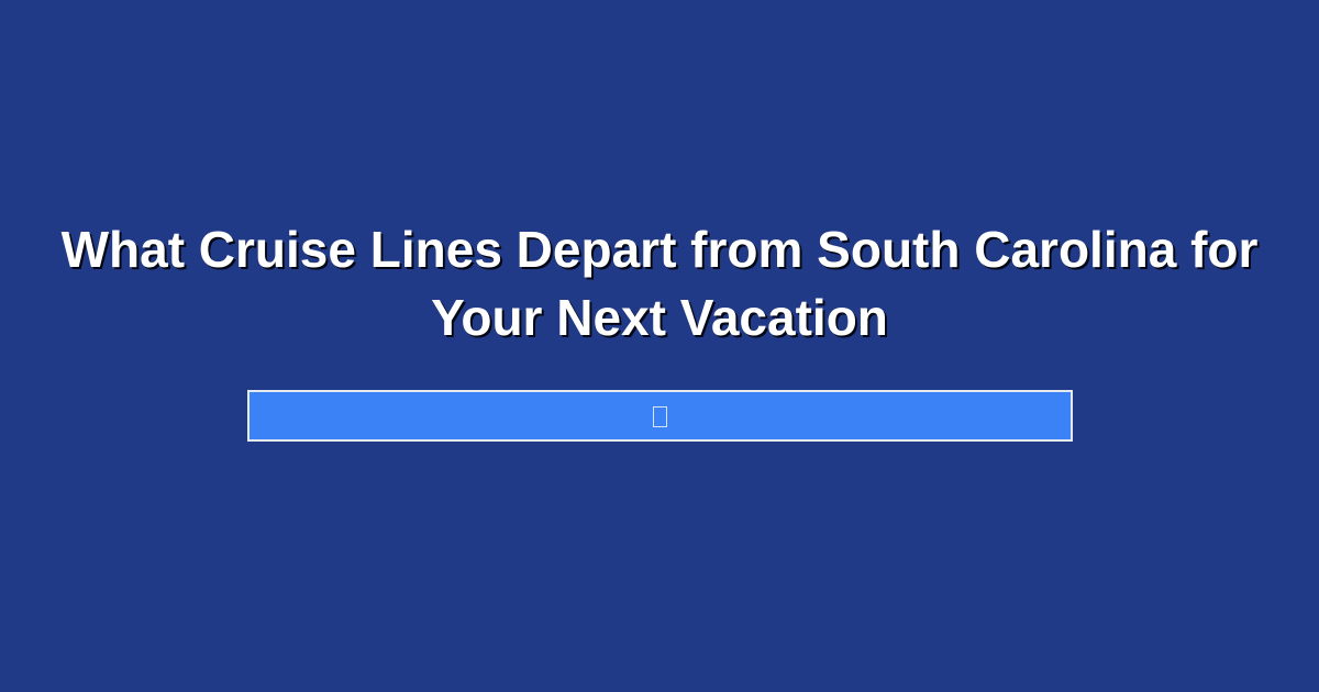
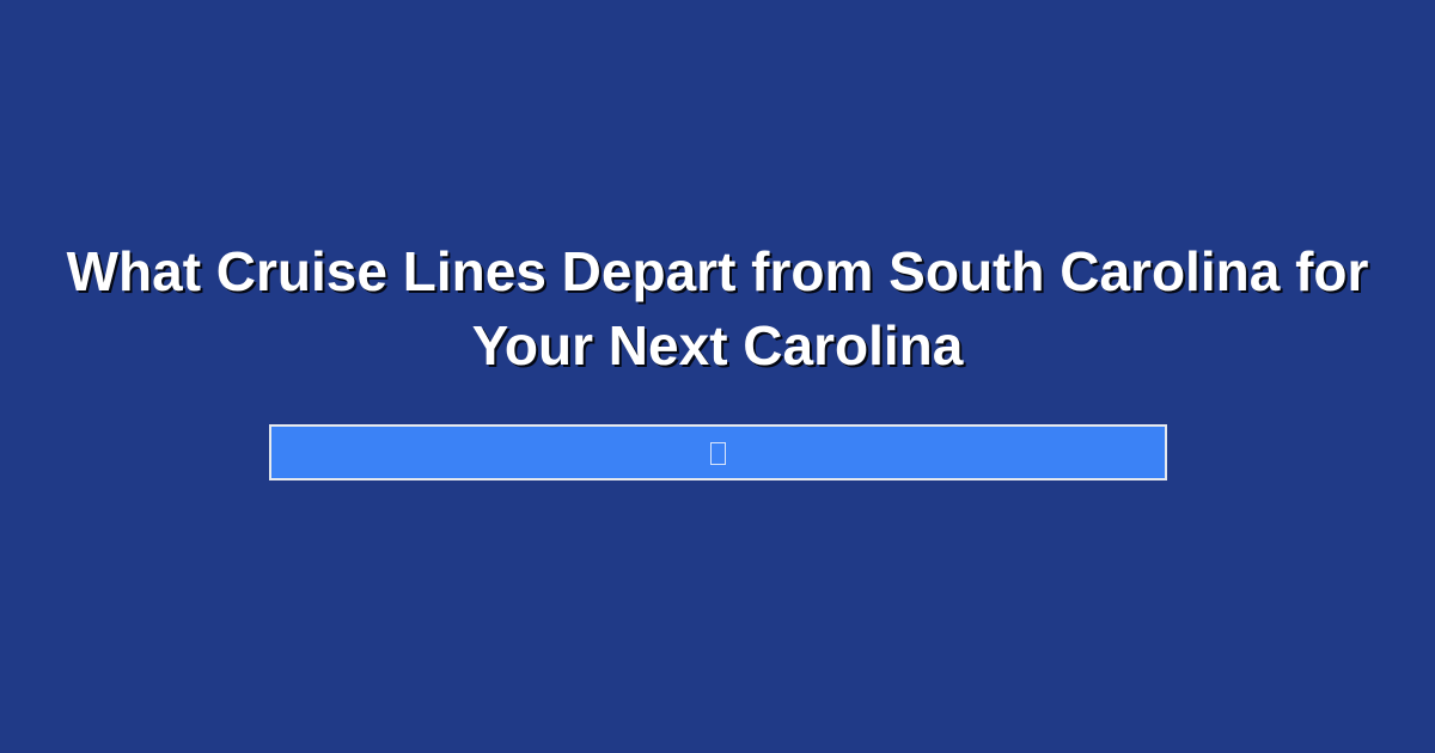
- What Cruise Lines Depart from South Carolina for Your Next Vacation
+ What Cruise Lines Depart from South Carolina for Your Next Carolina
